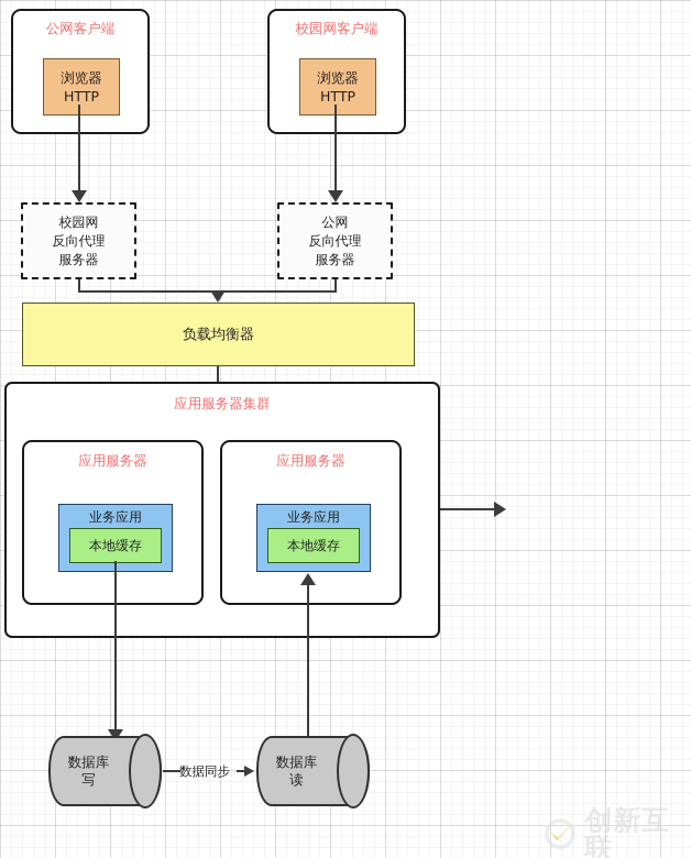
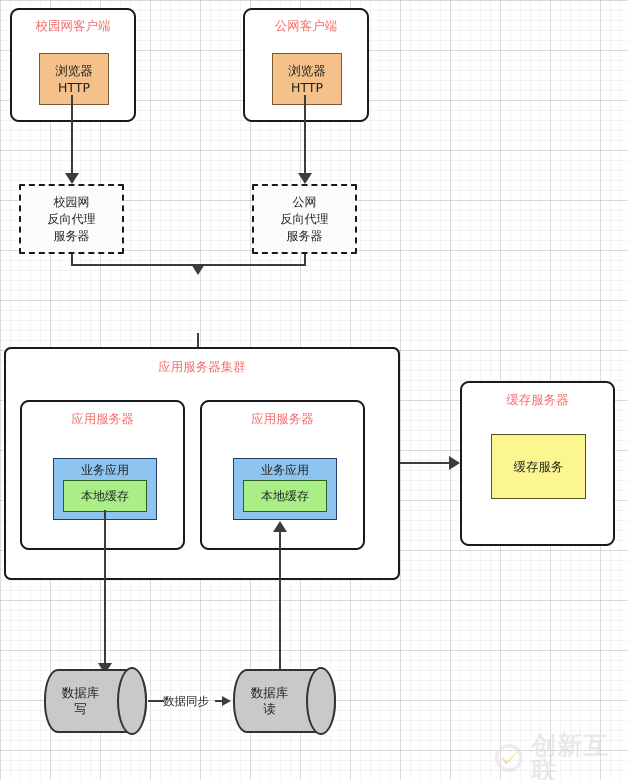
- 公网客户端
+ 校园网客户端
  浏览器
  HTTP
- 校园网客户端
+ 公网客户端
  浏览器
  HTTP
  校园网
  反向代理
  服务器
  公网
  反向代理
  服务器
- 负载均衡器
  应用服务器集群
  应用服务器
  业务应用
  本地缓存
  应用服务器
  业务应用
  本地缓存
+ 缓存服务器
+ 缓存服务
  数据库
  写
  数据库
  读
  数据同步
  创新互联
